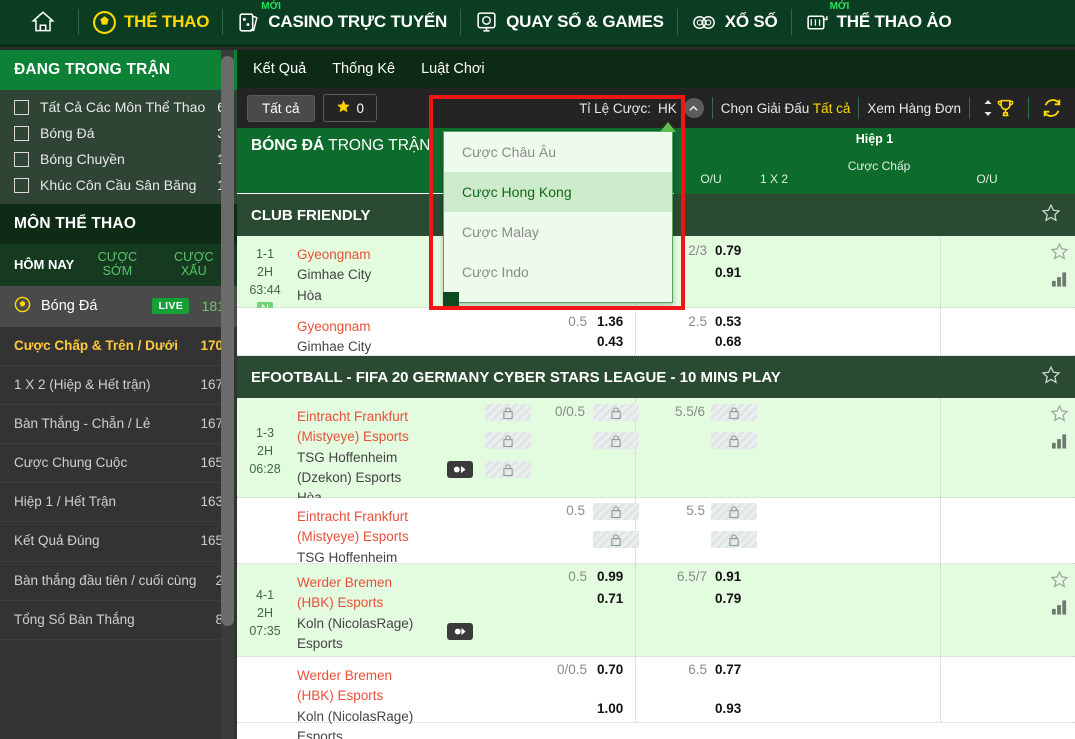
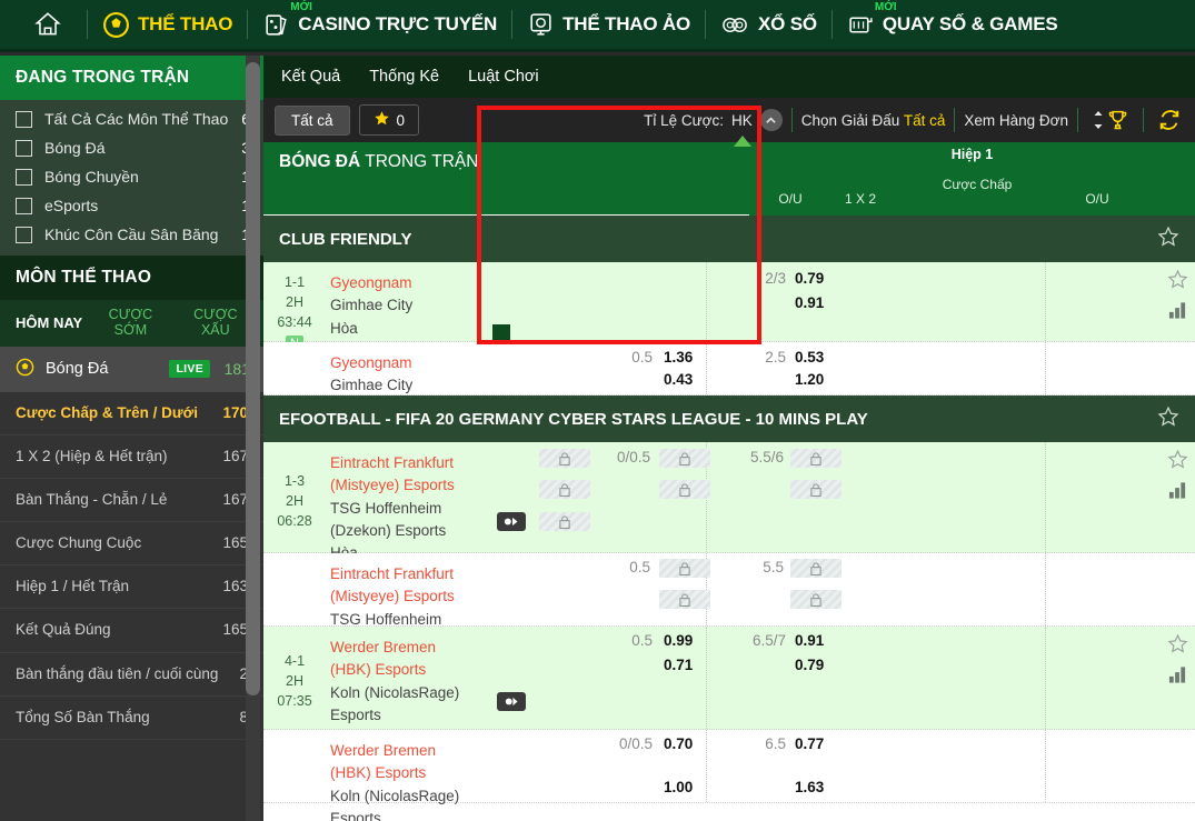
  THỂ THAO
  MỚI
  CASINO TRỰC TUYẾN
- QUAY SỐ & GAMES
+ THỂ THAO ẢO
  XỔ SỐ
  MỚI
- THỂ THAO ẢO
+ QUAY SỐ & GAMES
  ĐANG TRONG TRẬN
  Tất Cả Các Môn Thể Thao
  Bóng Đá
  Bóng Chuyền
+ eSports
  Khúc Côn Cầu Sân Băng
  MÔN THỂ THAO
  HÔM NAY
  CƯỢC SỚM
  CƯỢC XẤU
  Bóng Đá
  LIVE
  Cược Chấp & Trên / Dưới
  170
  1 X 2 (Hiệp & Hết trận)
  167
  Bàn Thắng - Chẵn / Lẻ
  167
  Cược Chung Cuộc
  165
  Hiệp 1 / Hết Trận
  163
  Kết Quả Đúng
  165
  Bàn thắng đầu tiên / cuối cùng
  2
  Tổng Số Bàn Thắng
  8
  Kết Quả
  Thống Kê
  Luật Chơi
  Tất cả
  0
  Tỉ Lệ Cược:
  HK
  Chọn Giải Đấu Tất cả
  Xem Hàng Đơn
  BÓNG ĐÁ TRONG TRẬN
  Hiệp 1
  O/U
  1 X 2
  Cược Chấp
  O/U
  CLUB FRIENDLY
  1-1
  2H
  63:44
  Gyeongnam
  Gimhae City
  Hòa
  2/3
  0.79
  0.91
  Gyeongnam
  Gimhae City
  0.5
  1.36
  0.43
  2.5
  0.53
- 0.68
+ 1.20
  EFOOTBALL - FIFA 20 GERMANY CYBER STARS LEAGUE - 10 MINS PLAY
  1-3
  2H
  06:28
  Eintracht Frankfurt (Mistyeye) Esports
  TSG Hoffenheim (Dzekon) Esports
  0/0.5
  5.5/6
  Eintracht Frankfurt (Mistyeye) Esports
  0.5
  5.5
  4-1
  2H
  07:35
  Werder Bremen (HBK) Esports
  Koln (NicolasRage) Esports
  0.5
  0.99
  0.71
  6.5/7
  0.91
  0.79
  Werder Bremen (HBK) Esports
  Koln (NicolasRage) Esports
  0/0.5
  0.70
  1.00
  6.5
  0.77
- 0.93
+ 1.63
- Cược Châu Âu
- Cược Hong Kong
- Cược Malay
- Cược Indo
